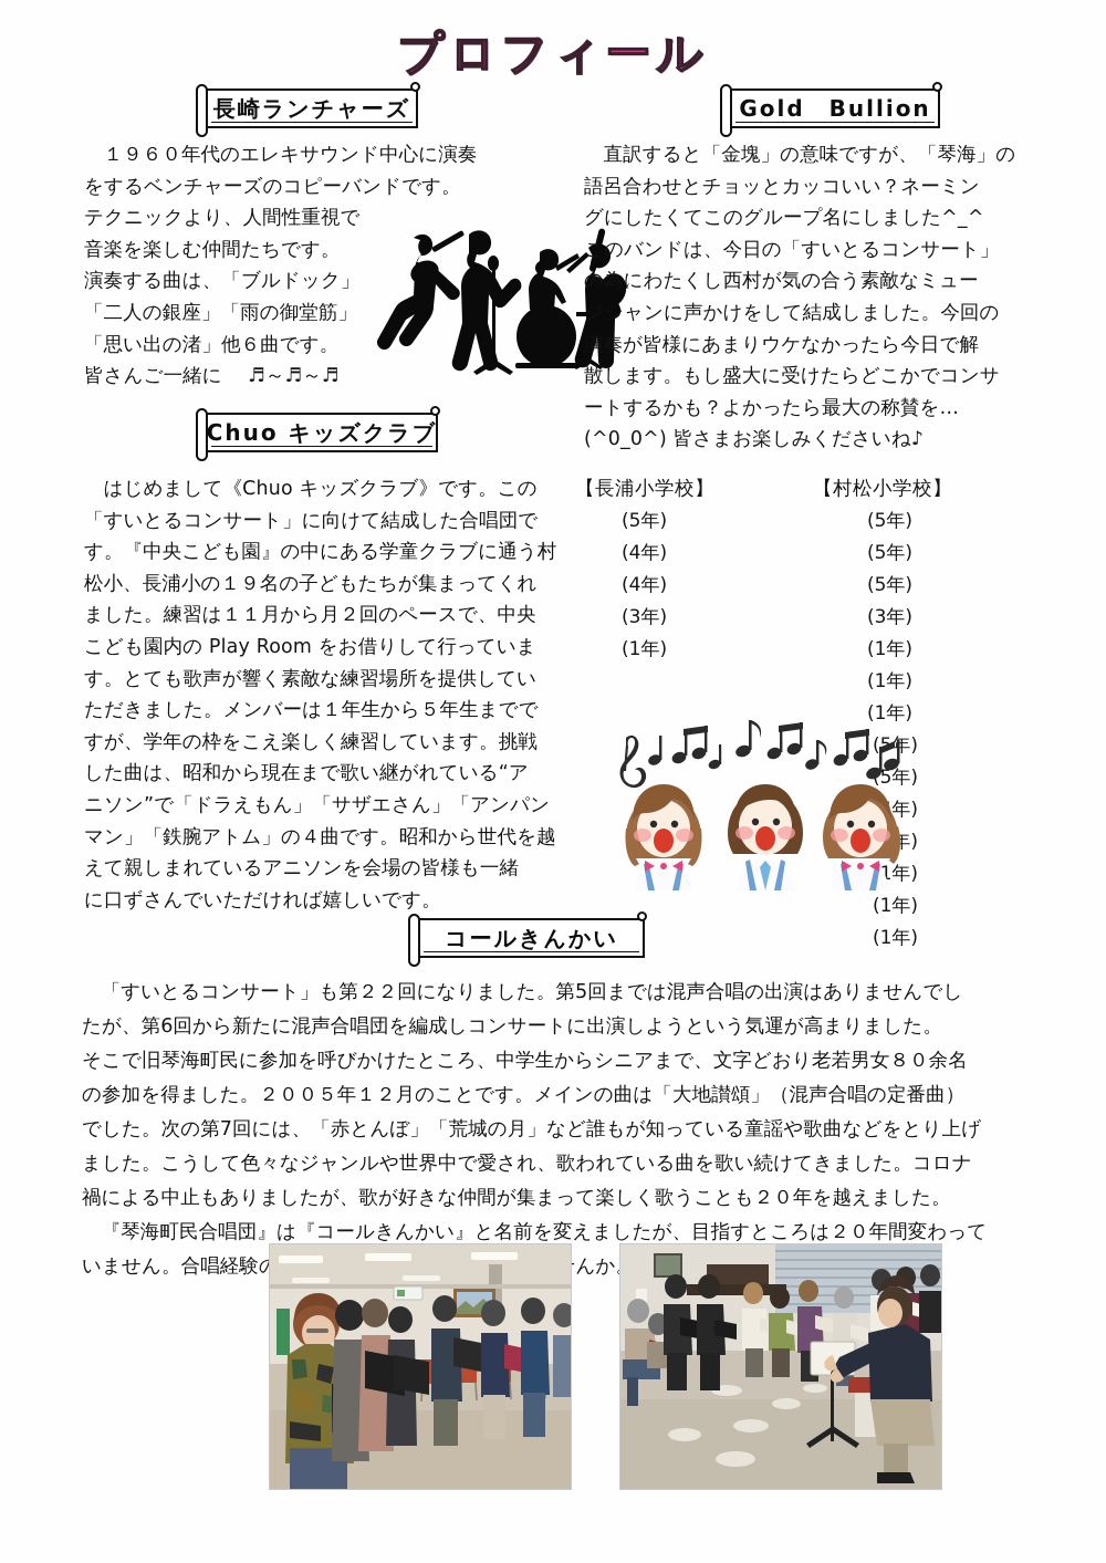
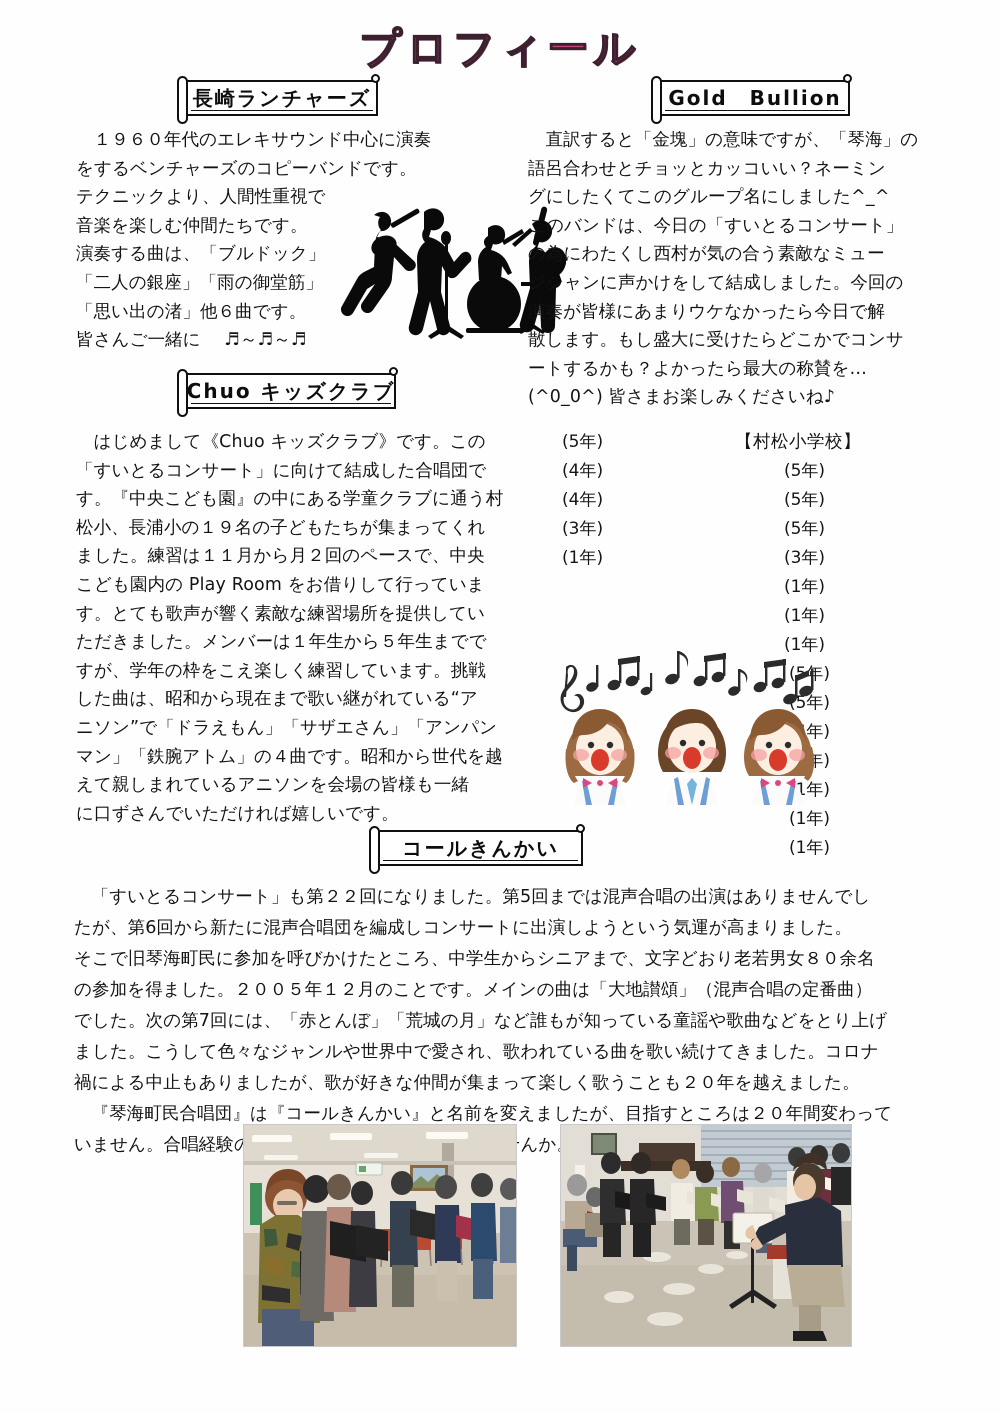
  プロフィール
  長崎ランチャーズ
  Gold Bullion
  １９６０年代のエレキサウンド中心に演奏
  をするベンチャーズのコピーバンドです。
  テクニックより、人間性重視で
  音楽を楽しむ仲間たちです。
  演奏する曲は、「ブルドック」
  「二人の銀座」「雨の御堂筋」
  「思い出の渚」他６曲です。
  皆さんご一緒に ♬～♬～♬
  直訳すると「金塊」の意味ですが、「琴海」の
  語呂合わせとチョッとカッコいい？ネーミン
  グにしたくてこのグループ名にしました^_^
  このバンドは、今日の「すいとるコンサート」
  の為にわたくし西村が気の合う素敵なミュー
  ジシャンに声かけをして結成しました。今回の
  演奏が皆様にあまりウケなかったら今日で解
  散します。もし盛大に受けたらどこかでコンサ
  ートするかも？よかったら最大の称賛を…
  (^0_0^) 皆さまお楽しみくださいね♪
  Chuo キッズクラブ
  はじめまして《Chuo キッズクラブ》です。この
  「すいとるコンサート」に向けて結成した合唱団で
  す。『中央こども園』の中にある学童クラブに通う村
  松小、長浦小の１９名の子どもたちが集まってくれ
  ました。練習は１１月から月２回のペースで、中央
  こども園内の Play Room をお借りして行っていま
  す。とても歌声が響く素敵な練習場所を提供してい
  ただきました。メンバーは１年生から５年生までで
  すが、学年の枠をこえ楽しく練習しています。挑戦
  した曲は、昭和から現在まで歌い継がれている“ア
  ニソン”で「ドラえもん」「サザエさん」「アンパン
  マン」「鉄腕アトム」の４曲です。昭和から世代を越
  えて親しまれているアニソンを会場の皆様も一緒
  に口ずさんでいただければ嬉しいです。
- 【長浦小学校】
  (5年)
  (4年)
  (4年)
  (3年)
  (1年)
  【村松小学校】
  (5年)
  (5年)
  (5年)
  (3年)
  (1年)
  (1年)
  (1年)
  (年)
  5年)
  1年)
  (1年)
  (1年)
  コールきんかい
  「すいとるコンサート」も第２２回になりました。第5回までは混声合唱の出演はありませんでし
  たが、第6回から新たに混声合唱団を編成しコンサートに出演しようという気運が高まりました。
  そこで旧琴海町民に参加を呼びかけたところ、中学生からシニアまで、文字どおり老若男女８０余名
  の参加を得ました。２００５年１２月のことです。メインの曲は「大地讃頌」（混声合唱の定番曲）
  でした。次の第7回には、「赤とんぼ」「荒城の月」など誰もが知っている童謡や歌曲などをとり上げ
  ました。こうして色々なジャンルや世界中で愛され、歌われている曲を歌い続けてきました。コロナ
  禍による中止もありましたが、歌が好きな仲間が集まって楽しく歌うことも２０年を越えました。
  『琴海町民合唱団』は『コールきんかい』と名前を変えましたが、目指すところは２０年間変わって
